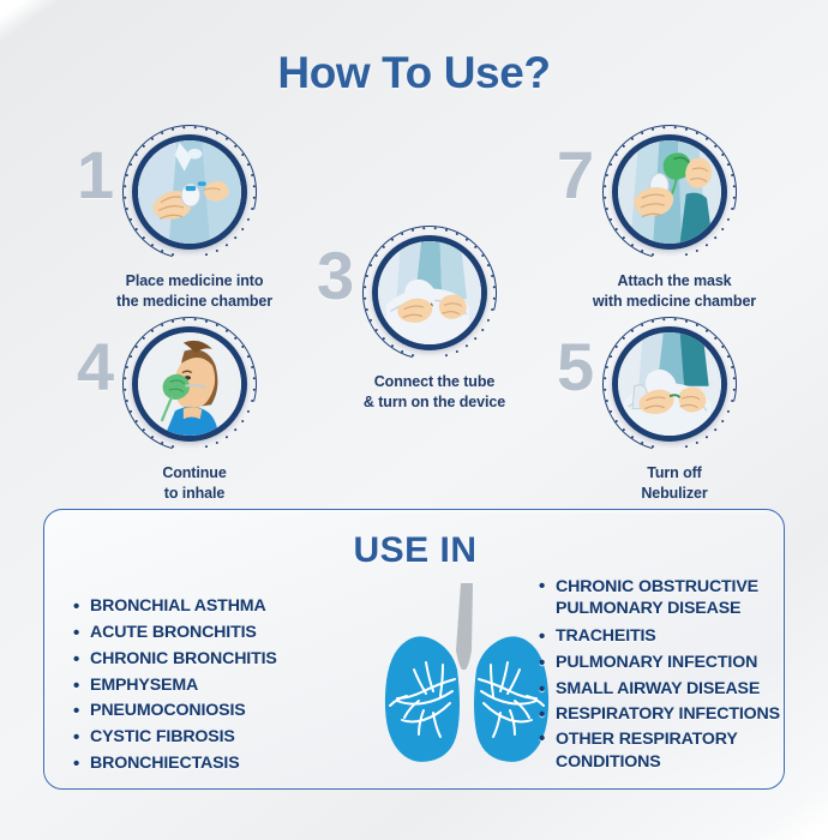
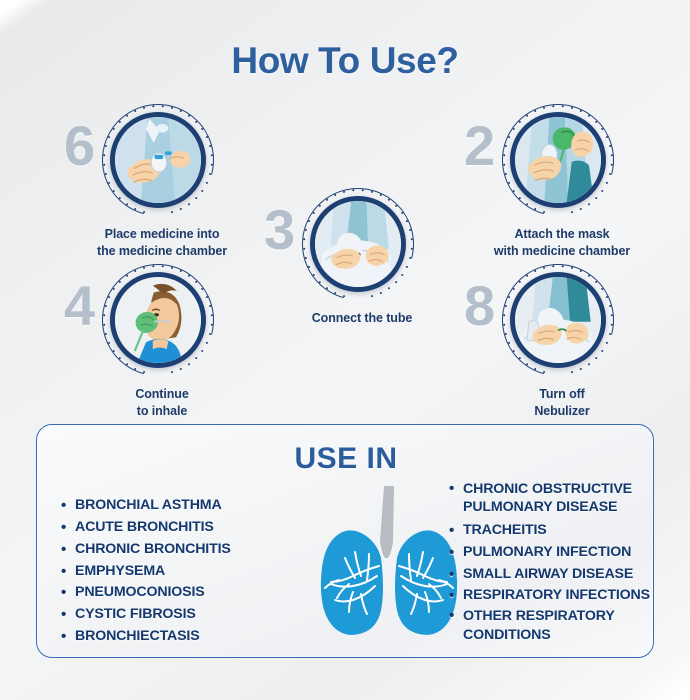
  How To Use?
- 1
+ 6
  Place medicine into
  the medicine chamber
- 7
+ 2
  Attach the mask
  with medicine chamber
  3
  Connect the tube
- & turn on the device
  4
  Continue
  to inhale
- 5
+ 8
  Turn off
  Nebulizer
  USE IN
  BRONCHIAL ASTHMA
  ACUTE BRONCHITIS
  CHRONIC BRONCHITIS
  EMPHYSEMA
  PNEUMOCONIOSIS
  CYSTIC FIBROSIS
  BRONCHIECTASIS
  CHRONIC OBSTRUCTIVE PULMONARY DISEASE
  TRACHEITIS
  PULMONARY INFECTION
  SMALL AIRWAY DISEASE
  RESPIRATORY INFECTIONS
  OTHER RESPIRATORY CONDITIONS
